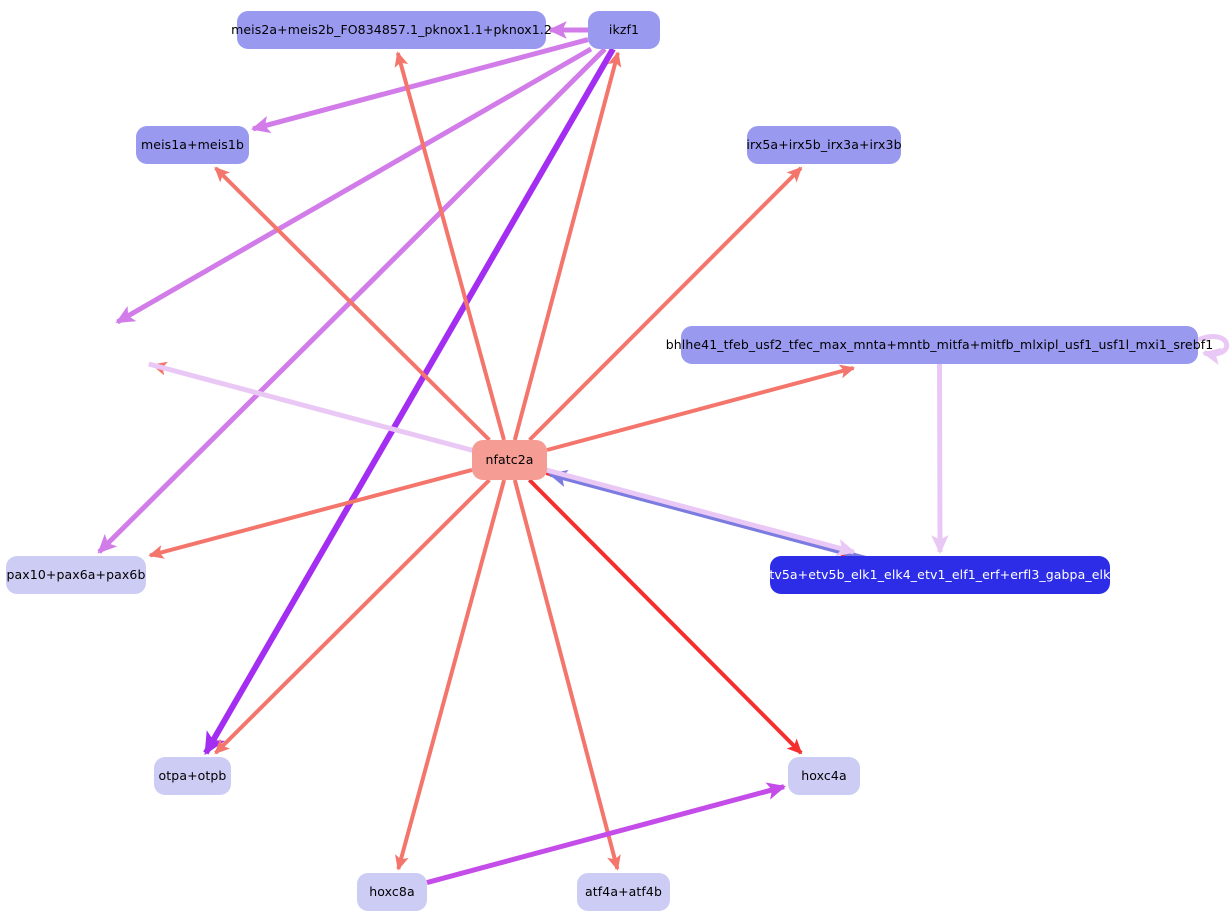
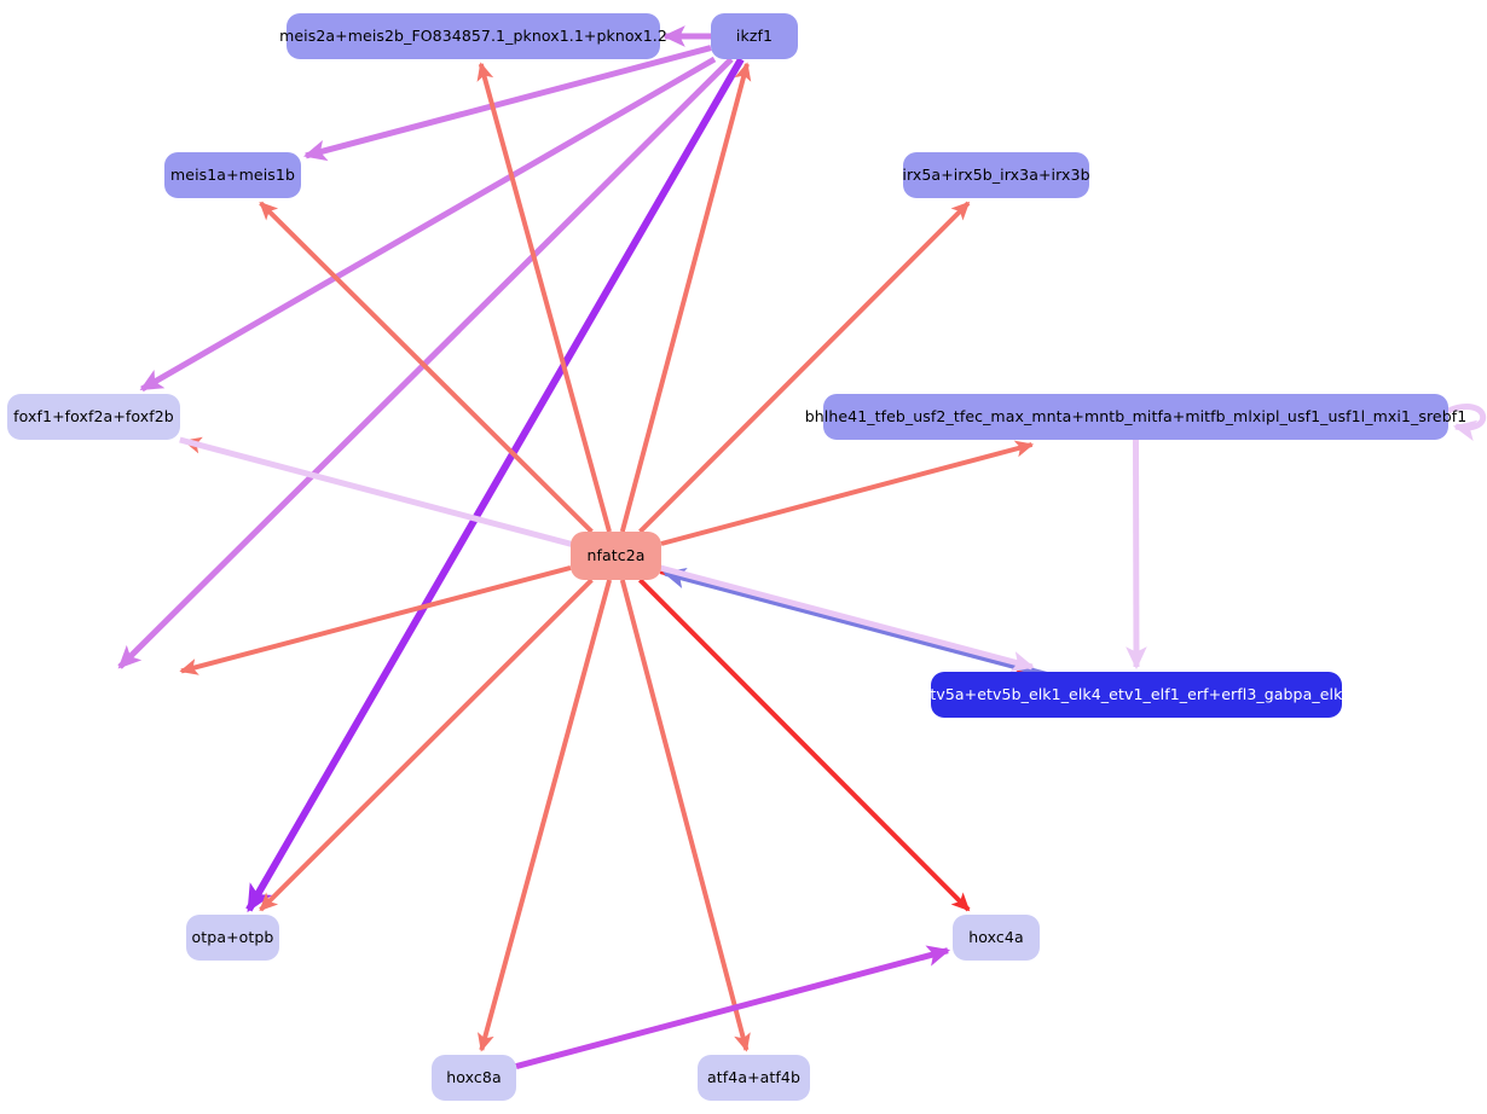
  meis2a+meis2b_FO834857.1_pknox1.1+pknox1.2
  ikzf1
  meis1a+meis1b
  irx5a+irx5b_irx3a+irx3b
+ foxf1+foxf2a+foxf2b
  bhlhe41_tfeb_usf2_tfec_max_mnta+mntb_mitfa+mitfb_mlxipl_usf1_usf1l_mxi1_srebf1
  nfatc2a
- pax10+pax6a+pax6b
  etv5a+etv5b_elk1_elk4_etv1_elf1_erf+erfl3_gabpa_elk3
  otpa+otpb
  hoxc4a
  hoxc8a
  atf4a+atf4b
